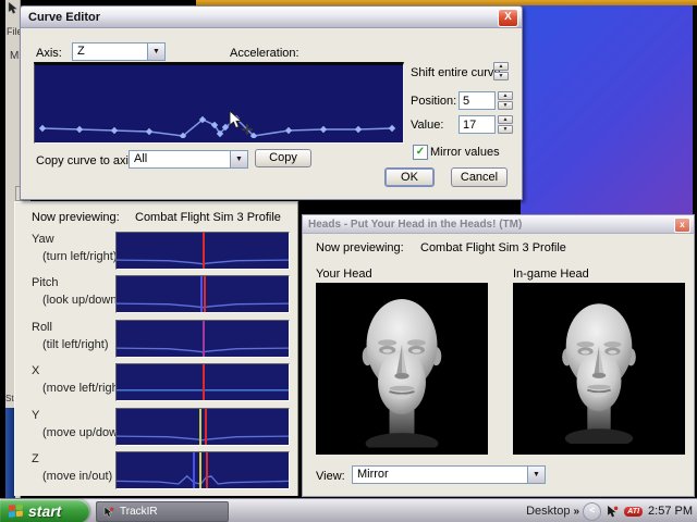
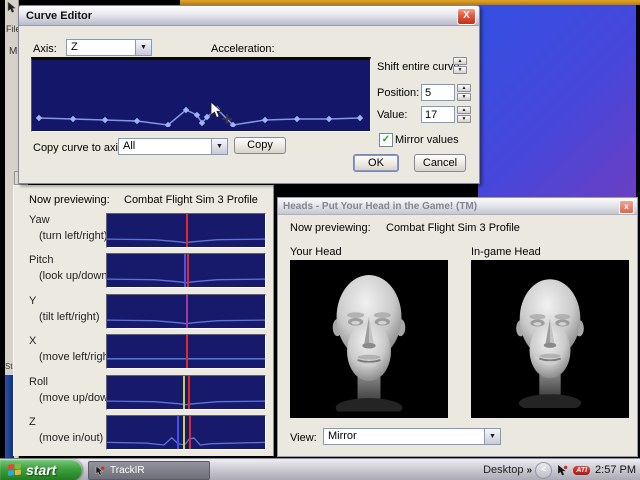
  Fil
  M
  Now previewing:
  Combat Flight Sim 3 Profile
  Yaw
  (turn left/right
  Pitch
  (look up/down
- Roll
+ Y
  (tilt left/right)
  X
  (move left/rig
- Y
+ Roll
  (move up/dow
  Z
  (move in/out)
- Heads - Put Your Head in the Heads! (TM)
+ Heads - Put Your Head in the Game! (TM)
  x
  Now previewing:
  Combat Flight Sim 3 Profile
  Your Head
  In-game Head
  View:
  Mirror
  Curve Editor
  X
  Axis:
  Z
  Acceleration:
  Shift entire curv
  Position:
  5
  Value:
  17
  ✓
  Mirror values
  Copy curve to axi
  All
  Copy
  OK
  Cancel
  start
  TrackIR
  Desktop
  »
  <
  2:57 PM
